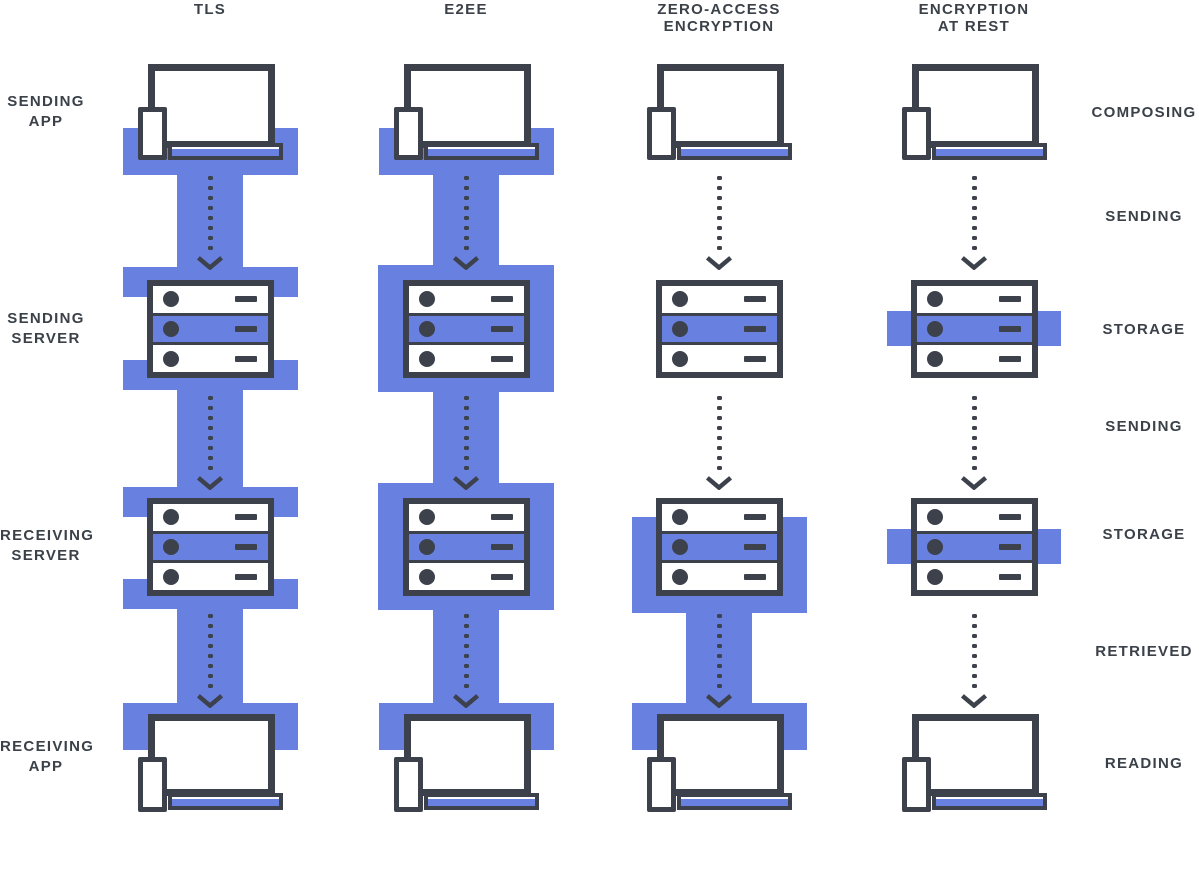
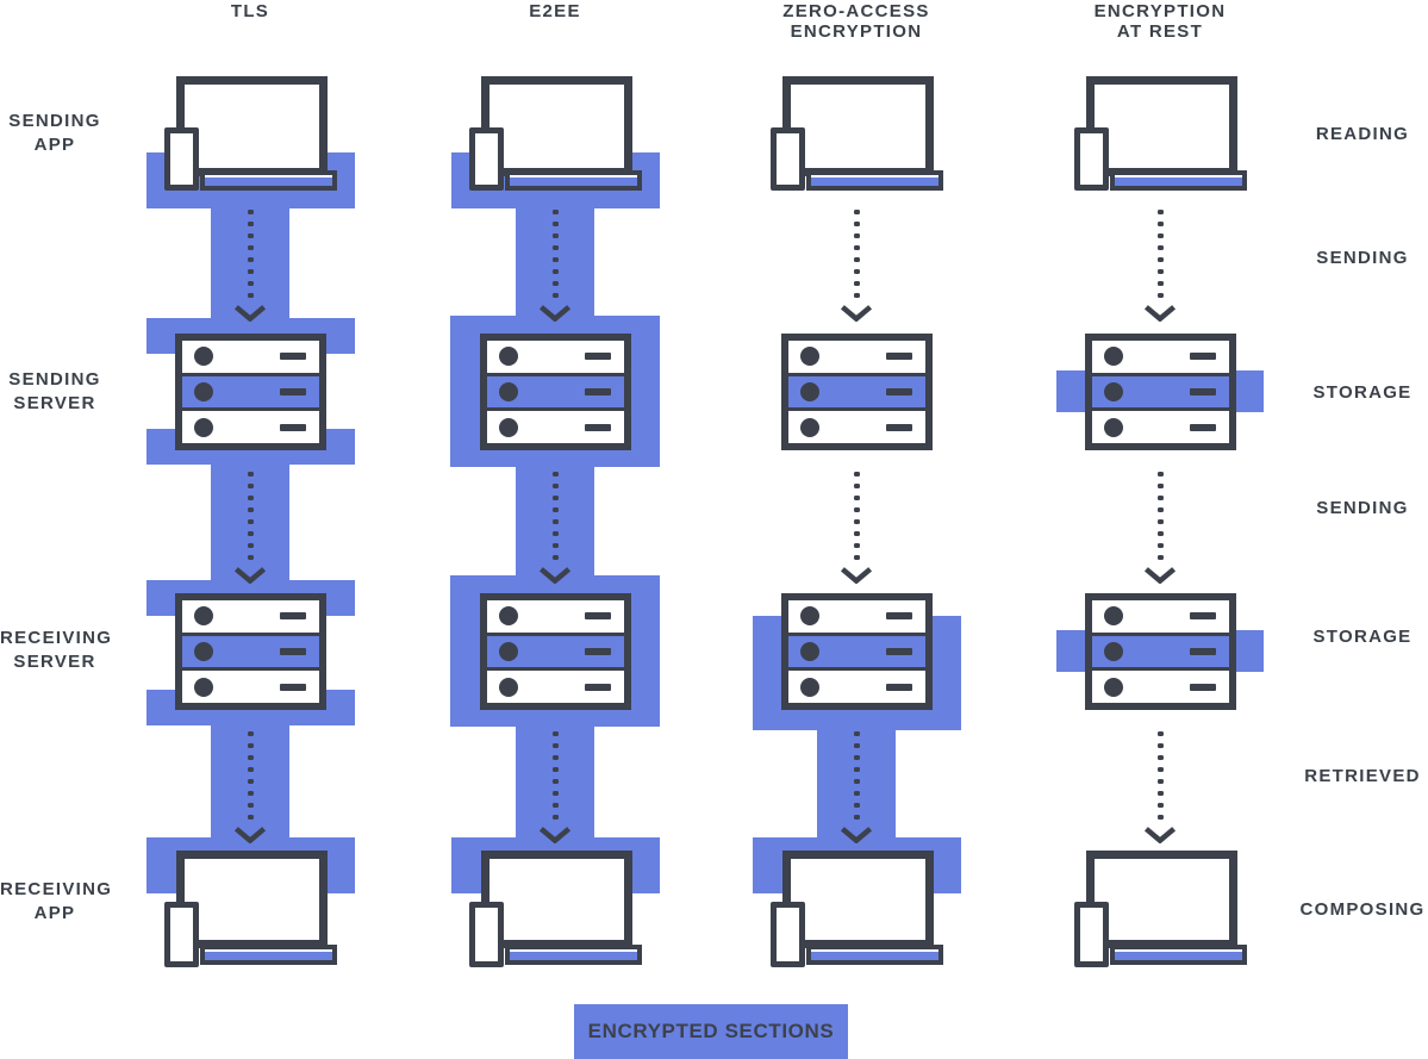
  TLS
  E2EE
  ZERO-ACCESS
  ENCRYPTION
  ENCRYPTION
  AT REST
  SENDING
  APP
  SENDING
  SERVER
  RECEIVING
  SERVER
  RECEIVING
  APP
- COMPOSING
+ READING
  SENDING
  STORAGE
  SENDING
  STORAGE
  RETRIEVED
- READING
+ COMPOSING
+ ENCRYPTED SECTIONS
